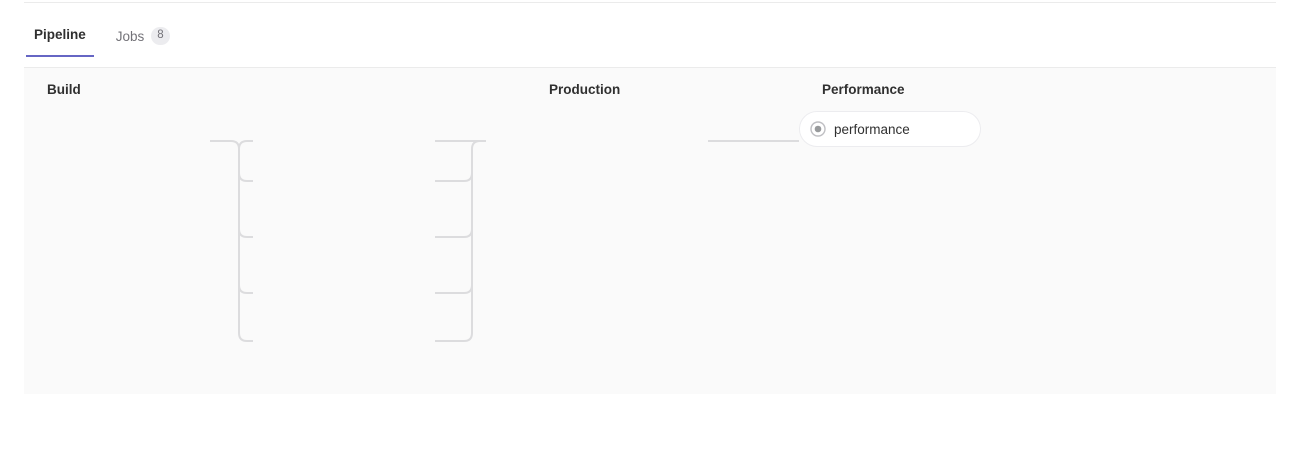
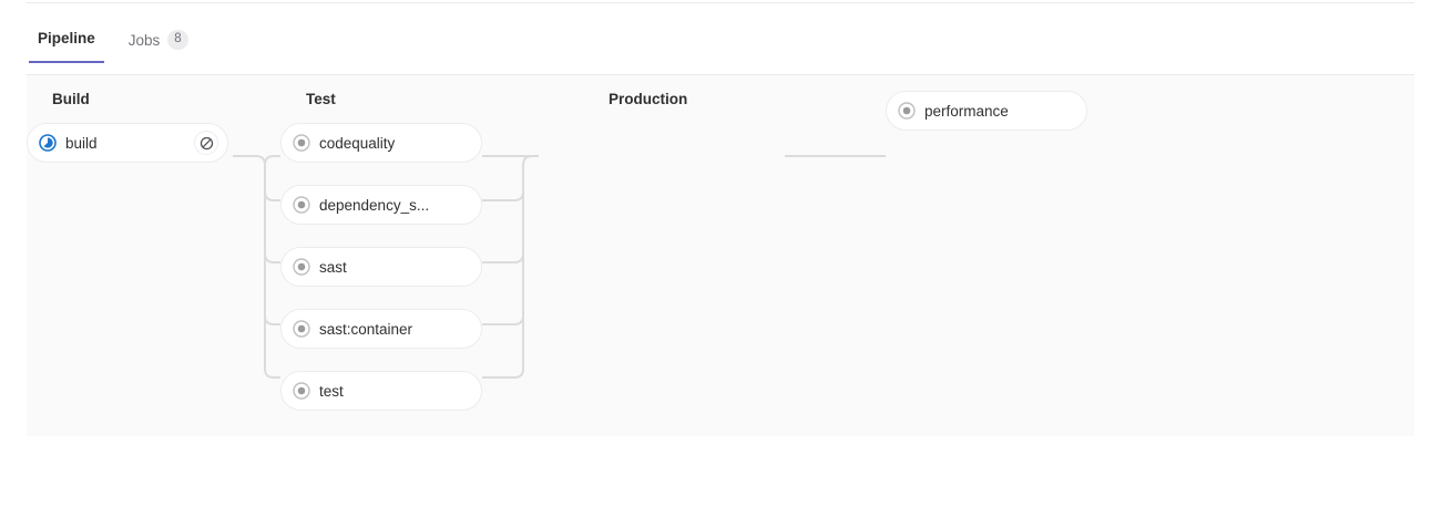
  Pipeline
  Jobs
  8
  Build
+ build
+ Test
+ codequality
+ dependency_s...
+ sast
+ sast:container
+ test
  Production
- Performance
  performance
